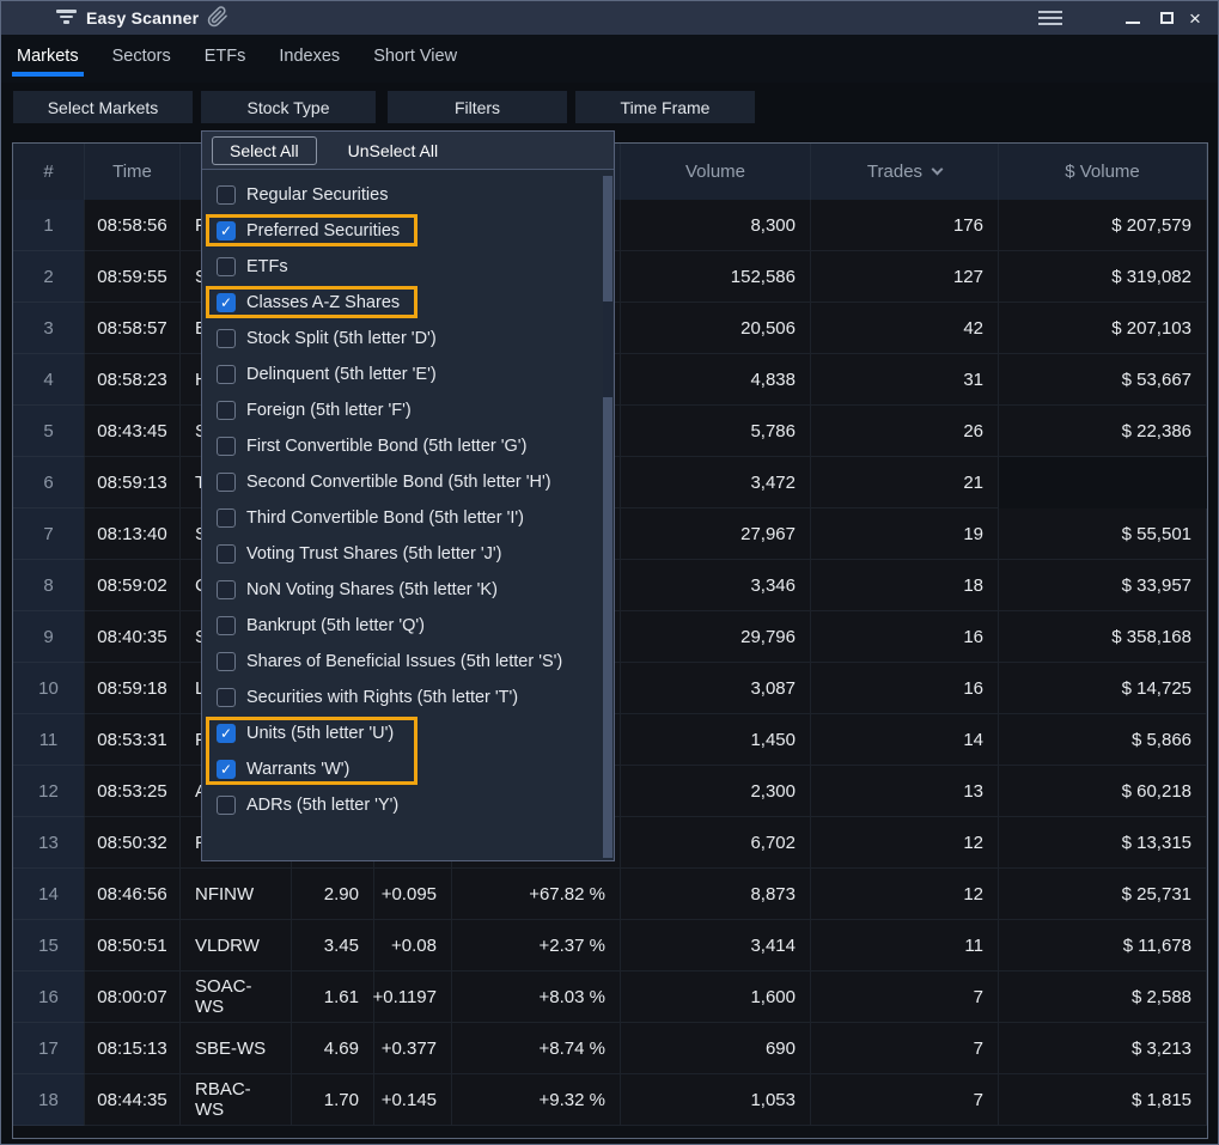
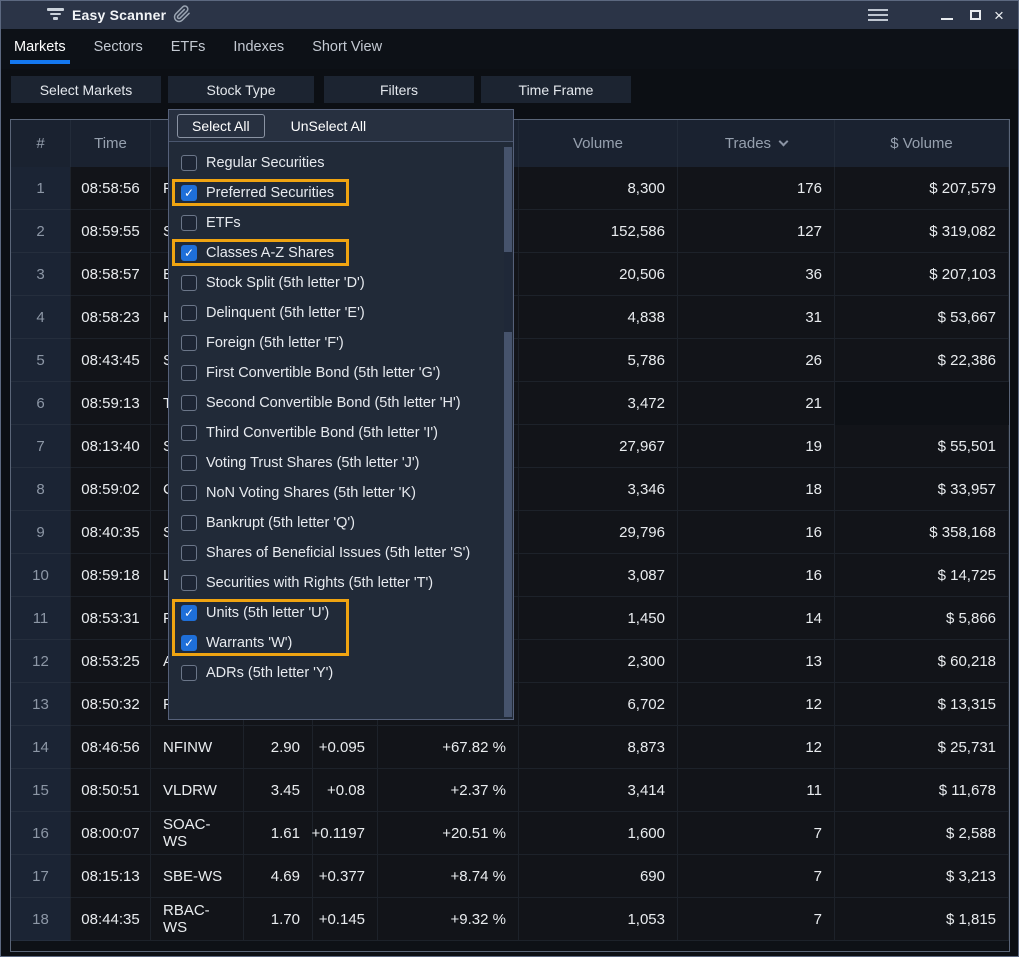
  Easy Scanner
  ×
  Markets
  Sectors
  ETFs
  Indexes
  Short View
  Select Markets
  Stock Type
  Filters
  Time Frame
  #
  Time
  Volume
  Trades
  $ Volume
  1
  08:58:56
  8,300
  176
  $ 207,579
  2
  08:59:55
  152,586
  127
  $ 319,082
  3
  08:58:57
  20,506
- 42
+ 36
  $ 207,103
  4
  08:58:23
  4,838
  31
  $ 53,667
  5
  08:43:45
  5,786
  26
  $ 22,386
  6
  08:59:13
  3,472
  21
  7
  08:13:40
  27,967
  19
  $ 55,501
  8
  08:59:02
  3,346
  18
  $ 33,957
  9
  08:40:35
  29,796
  16
  $ 358,168
  10
  08:59:18
  3,087
  16
  $ 14,725
  11
  08:53:31
  1,450
  14
  $ 5,866
  12
  08:53:25
  2,300
  13
  $ 60,218
  13
  08:50:32
  6,702
  12
  $ 13,315
  14
  08:46:56
  NFINW
  2.90
  +0.095
  +67.82 %
  8,873
  12
  $ 25,731
  15
  08:50:51
  VLDRW
  3.45
  +0.08
  +2.37 %
  3,414
  11
  $ 11,678
  16
  08:00:07
  SOAC-WS
  1.61
  +0.1197
- +8.03 %
+ +20.51 %
  1,600
  7
  $ 2,588
  17
  08:15:13
  SBE-WS
  4.69
  +0.377
  +8.74 %
  690
  7
  $ 3,213
  18
  08:44:35
  RBAC-WS
  1.70
  +0.145
  +9.32 %
  1,053
  7
  $ 1,815
  Select All
  UnSelect All
  Regular Securities
  Preferred Securities
  ETFs
  Classes A-Z Shares
  Stock Split (5th letter 'D')
  Delinquent (5th letter 'E')
  Foreign (5th letter 'F')
  First Convertible Bond (5th letter 'G')
  Second Convertible Bond (5th letter 'H')
  Third Convertible Bond (5th letter 'I')
  Voting Trust Shares (5th letter 'J')
  NoN Voting Shares (5th letter 'K)
  Bankrupt (5th letter 'Q')
  Shares of Beneficial Issues (5th letter 'S')
  Securities with Rights (5th letter 'T')
  Units (5th letter 'U')
  Warrants 'W')
  ADRs (5th letter 'Y')
